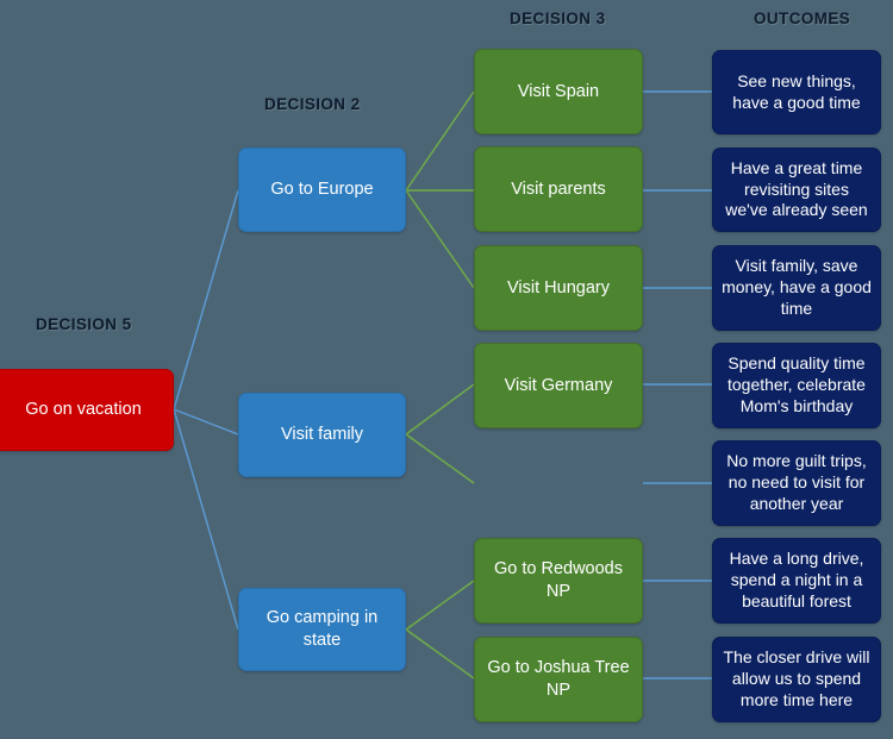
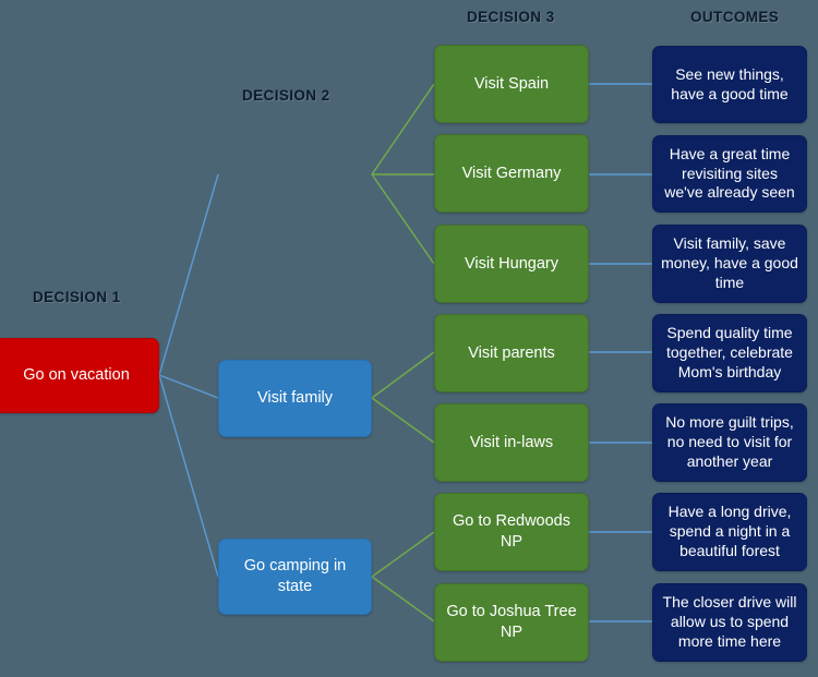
- DECISION 5
+ DECISION 1
  DECISION 2
  DECISION 3
  OUTCOMES
  Go on vacation
- Go to Europe
  Visit family
  Go camping in state
  Visit Spain
- Visit parents
+ Visit Germany
  Visit Hungary
- Visit Germany
+ Visit parents
+ Visit in-laws
  Go to Redwoods NP
  Go to Joshua Tree NP
  See new things, have a good time
  Have a great time revisiting sites we've already seen
  Visit family, save money, have a good time
  Spend quality time together, celebrate Mom's birthday
  No more guilt trips, no need to visit for another year
  Have a long drive, spend a night in a beautiful forest
  The closer drive will allow us to spend more time here
